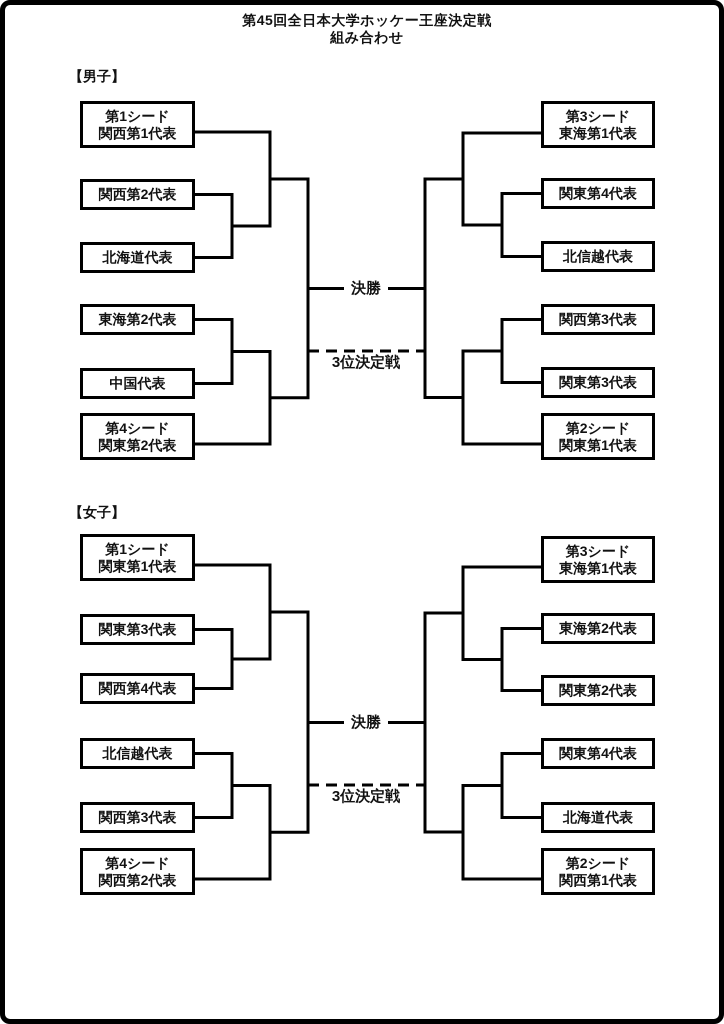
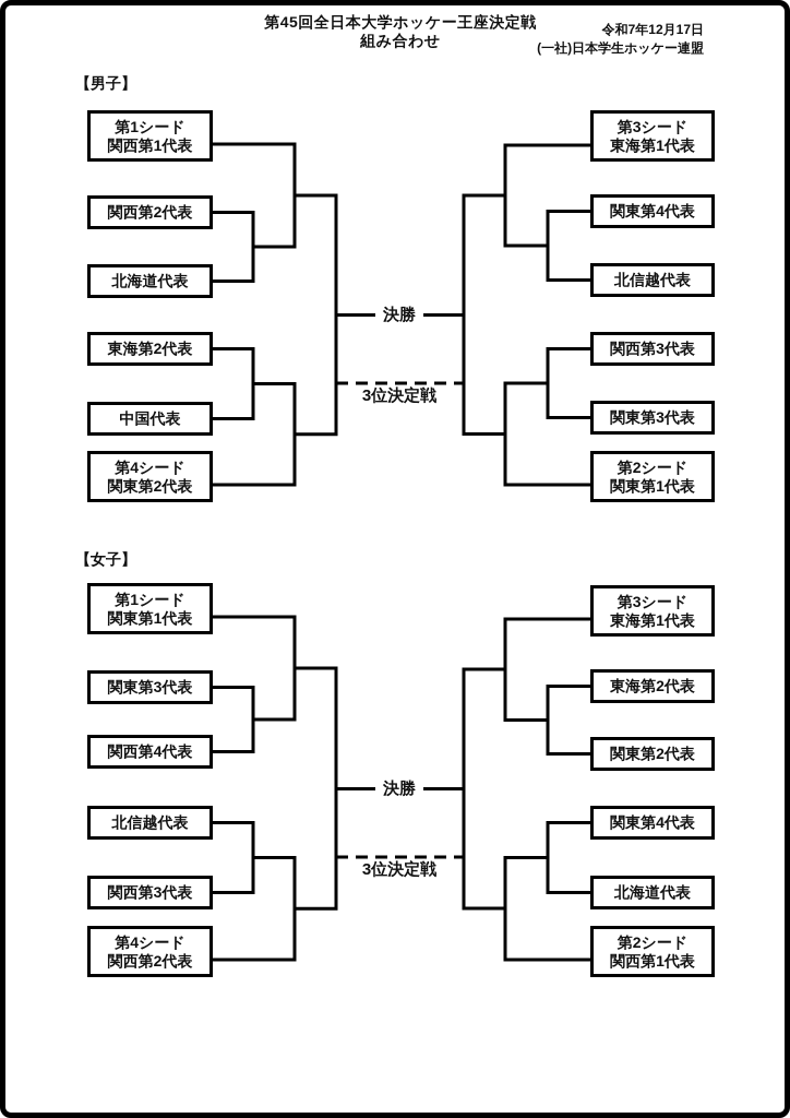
  第45回全日本大学ホッケー王座決定戦
  組み合わせ
+ 令和7年12月17日
+ (一社)日本学生ホッケー連盟
  【男子】
  第1シード
  関西第1代表
  関西第2代表
  北海道代表
  東海第2代表
  中国代表
  第4シード
  関東第2代表
  第3シード
  東海第1代表
  関東第4代表
  北信越代表
  関西第3代表
  関東第3代表
  第2シード
  関東第1代表
  決勝
  3位決定戦
  【女子】
  第1シード
  関東第1代表
  関東第3代表
  関西第4代表
  北信越代表
  関西第3代表
  第4シード
  関西第2代表
  第3シード
  東海第1代表
  東海第2代表
  関東第2代表
  関東第4代表
  北海道代表
  第2シード
  関西第1代表
  決勝
  3位決定戦
